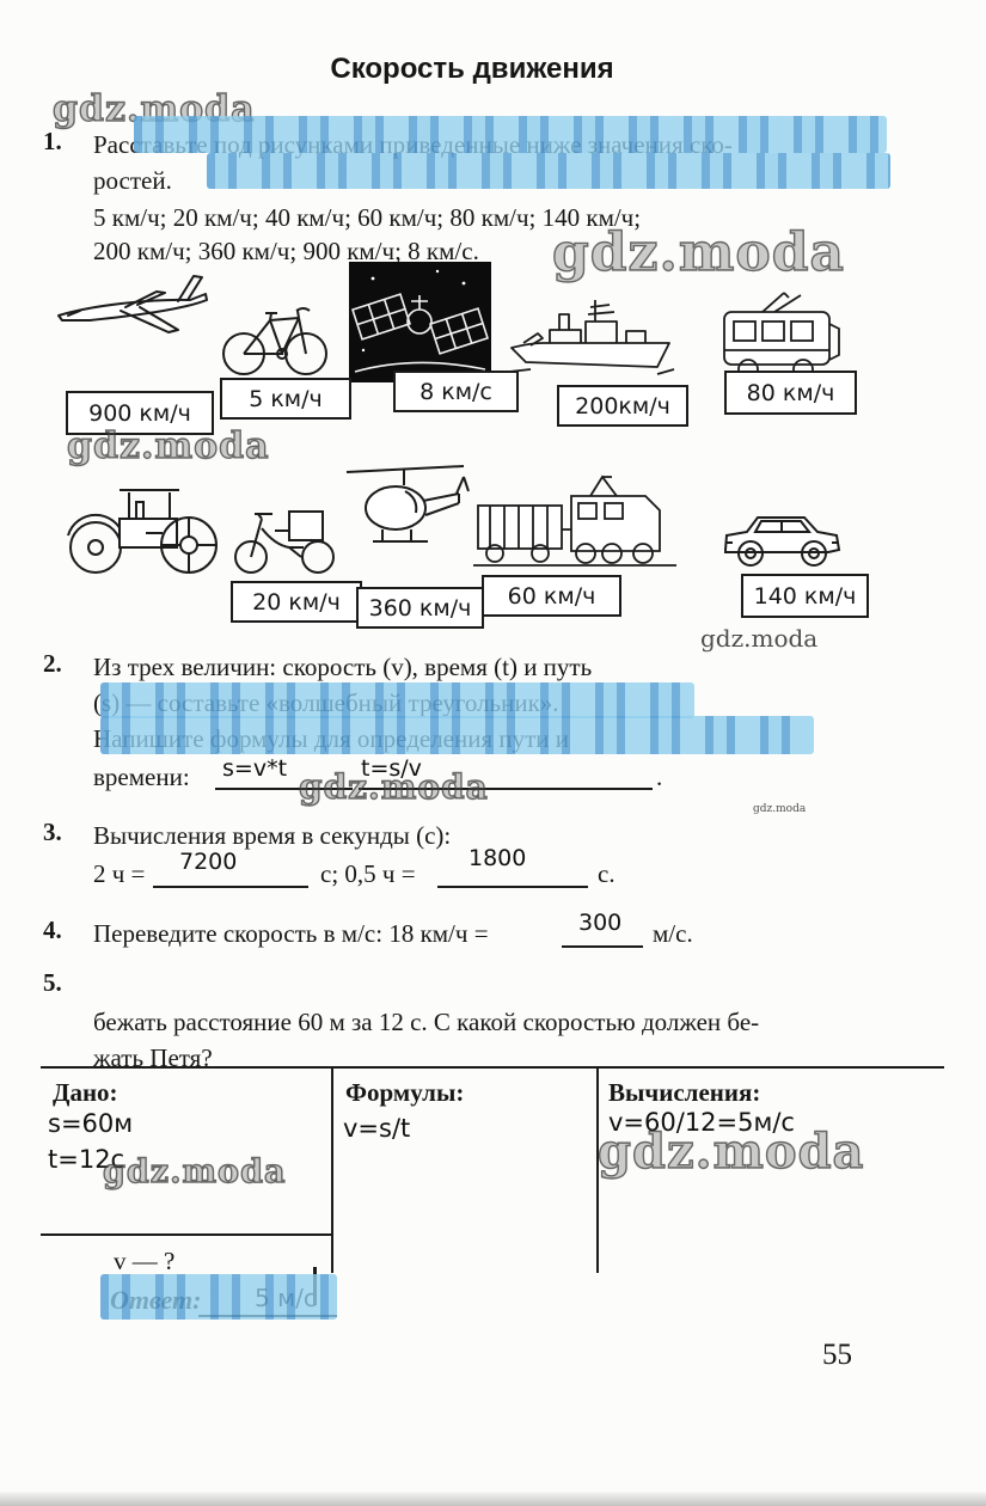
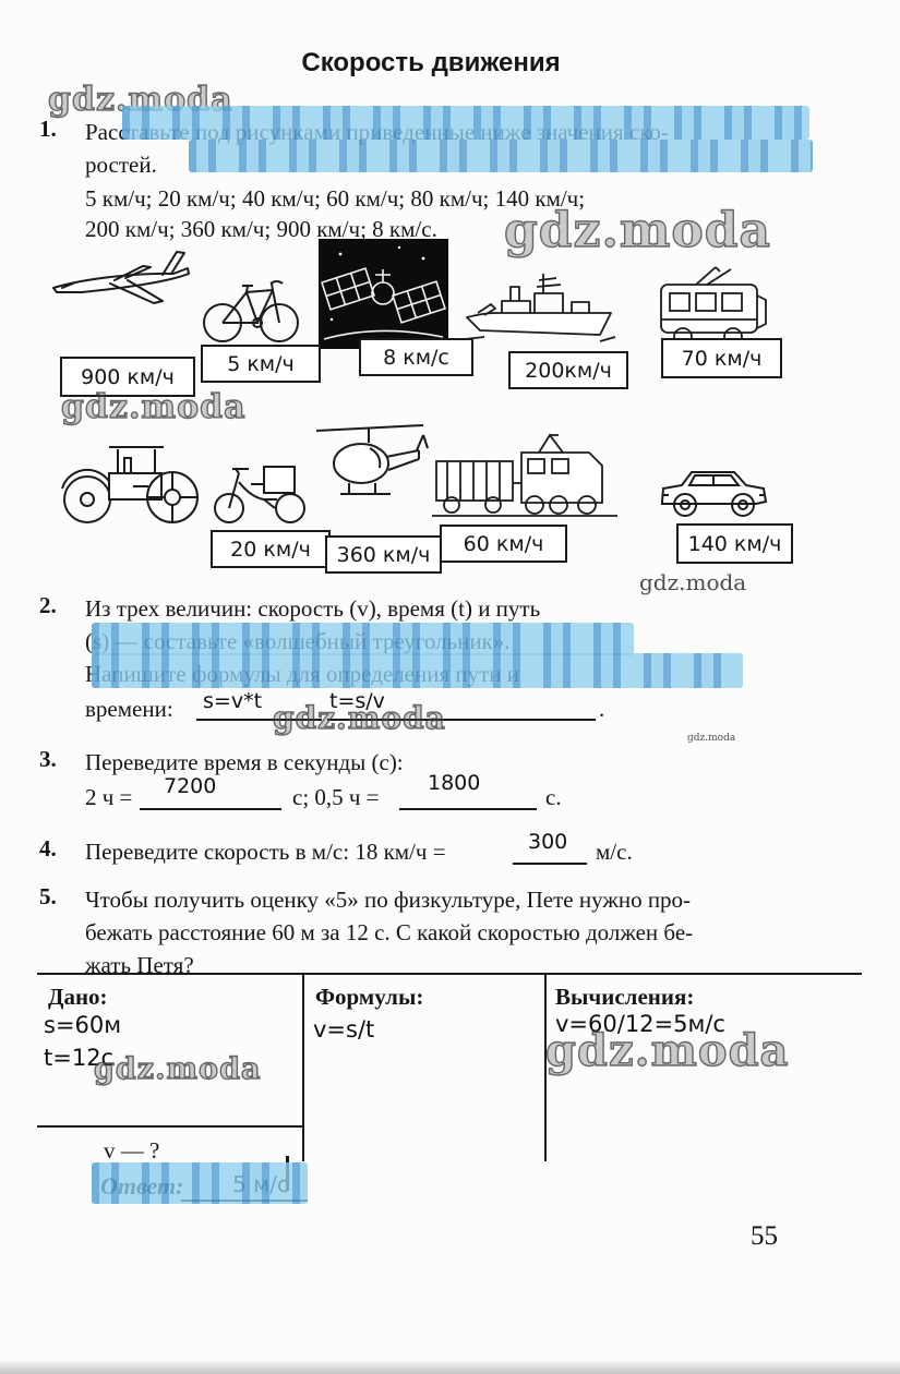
  Скорость движения
  1.
  ростей.
  5 км/ч; 20 км/ч; 40 км/ч; 60 км/ч; 80 км/ч; 140 км/ч;
  200 км/ч; 360 км/ч; 900 км/ч; 8 км/с.
  900 км/ч
  5 км/ч
  8 км/с
  200км/ч
- 80 км/ч
+ 70 км/ч
  20 км/ч
  360 км/ч
  60 км/ч
  140 км/ч
  2.
  Из трех величин: скорость (v), время (t) и путь
  времени:
  s=v*t
  t=s/v
  .
  gdz.moda
  3.
- Вычисления время в секунды (с):
+ Переведите время в секунды (с):
  2 ч =
  7200
  с; 0,5 ч =
  1800
  с.
  4.
  Переведите скорость в м/с: 18 км/ч =
  300
  м/с.
  5.
+ Чтобы получить оценку «5» по физкультуре, Пете нужно про-
  бежать расстояние 60 м за 12 с. С какой скоростью должен бе-
  жать Петя?
  Дано:
  s=60м
  t=12c
  v — ?
  Формулы:
  v=s/t
  Вычисления:
  v=60/12=5м/с
  55
  gdz.moda
  gdz.moda
  gdz.moda
  gdz.moda
  gdz.moda
  gdz.moda
  gdz.moda
